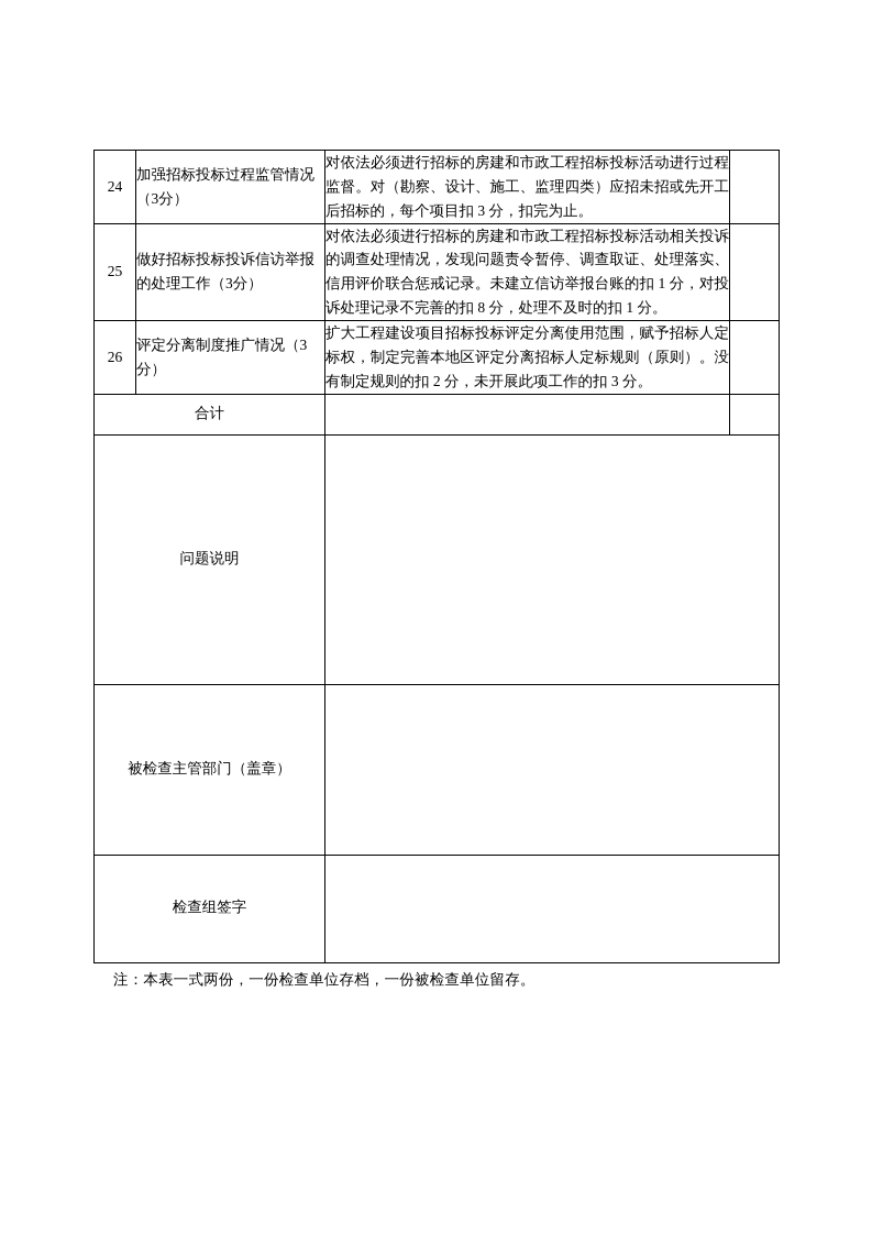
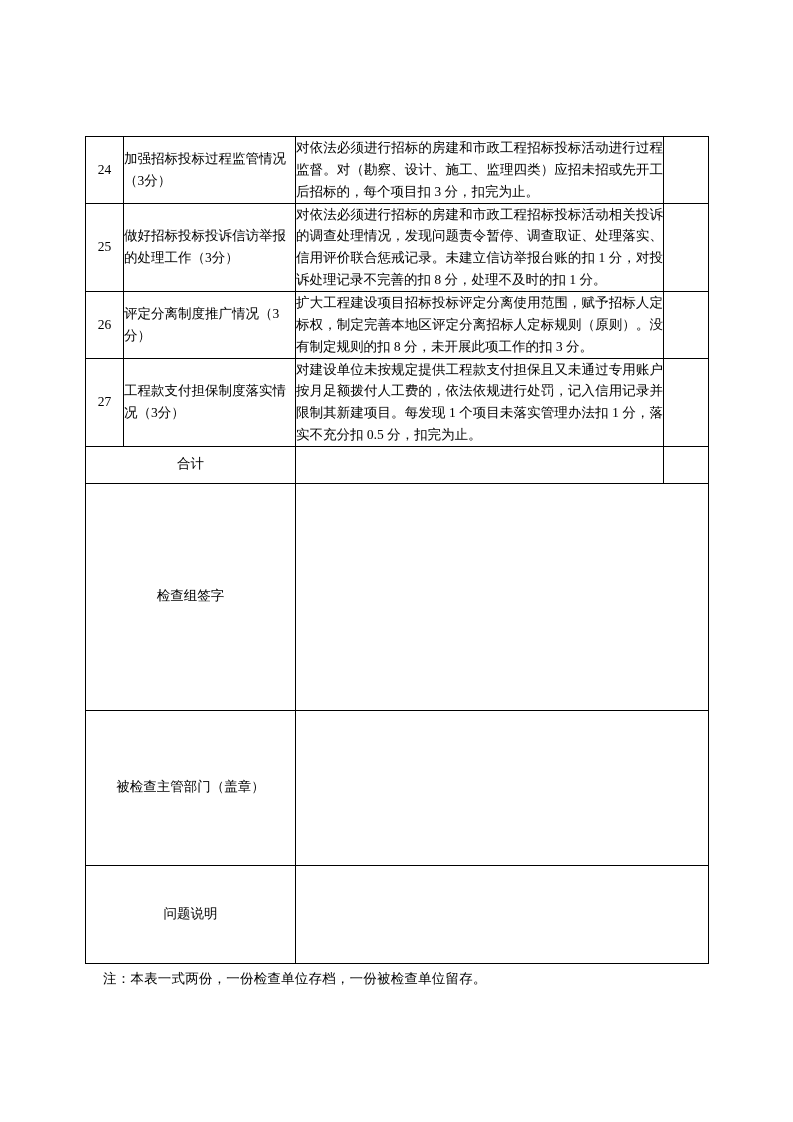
  24	加强招标投标过程监管情况（3分）	对依法必须进行招标的房建和市政工程招标投标活动进行过程监督。对（勘察、设计、施工、监理四类）应招未招或先开工后招标的，每个项目扣 3 分，扣完为止。
  25	做好招标投标投诉信访举报的处理工作（3分）	对依法必须进行招标的房建和市政工程招标投标活动相关投诉的调查处理情况，发现问题责令暂停、调查取证、处理落实、信用评价联合惩戒记录。未建立信访举报台账的扣 1 分，对投诉处理记录不完善的扣 8 分，处理不及时的扣 1 分。
- 26	评定分离制度推广情况（3分）	扩大工程建设项目招标投标评定分离使用范围，赋予招标人定标权，制定完善本地区评定分离招标人定标规则（原则）。没有制定规则的扣 2 分，未开展此项工作的扣 3 分。
+ 26	评定分离制度推广情况（3分）	扩大工程建设项目招标投标评定分离使用范围，赋予招标人定标权，制定完善本地区评定分离招标人定标规则（原则）。没有制定规则的扣 8 分，未开展此项工作的扣 3 分。
+ 27	工程款支付担保制度落实情况（3分）	对建设单位未按规定提供工程款支付担保且又未通过专用账户按月足额拨付人工费的，依法依规进行处罚，记入信用记录并限制其新建项目。每发现 1 个项目未落实管理办法扣 1 分，落实不充分扣 0.5 分，扣完为止。
  合计
- 问题说明
+ 检查组签字
  被检查主管部门（盖章）
- 检查组签字
+ 问题说明
  注：本表一式两份，一份检查单位存档，一份被检查单位留存。
